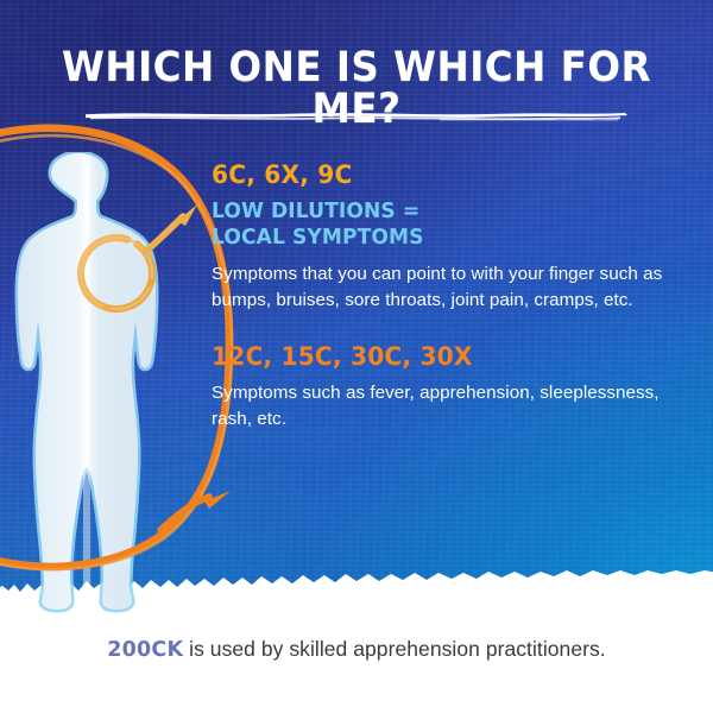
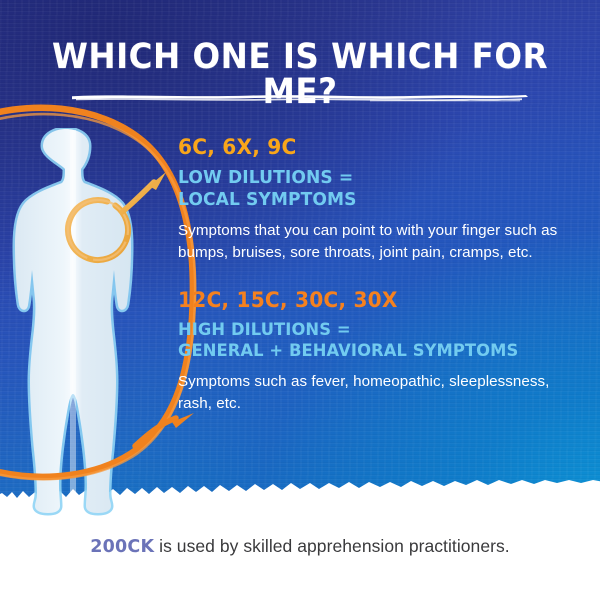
  WHICH ONE IS WHICH FOR ME?
  6C, 6X, 9C
  LOW DILUTIONS =
  LOCAL SYMPTOMS
  Symptoms that you can point to with your finger such as bumps, bruises, sore throats, joint pain, cramps, etc.
  12C, 15C, 30C, 30X
+ HIGH DILUTIONS =
+ GENERAL + BEHAVIORAL SYMPTOMS
- Symptoms such as fever, apprehension, sleeplessness, rash, etc.
+ Symptoms such as fever, homeopathic, sleeplessness, rash, etc.
  200CK is used by skilled apprehension practitioners.
